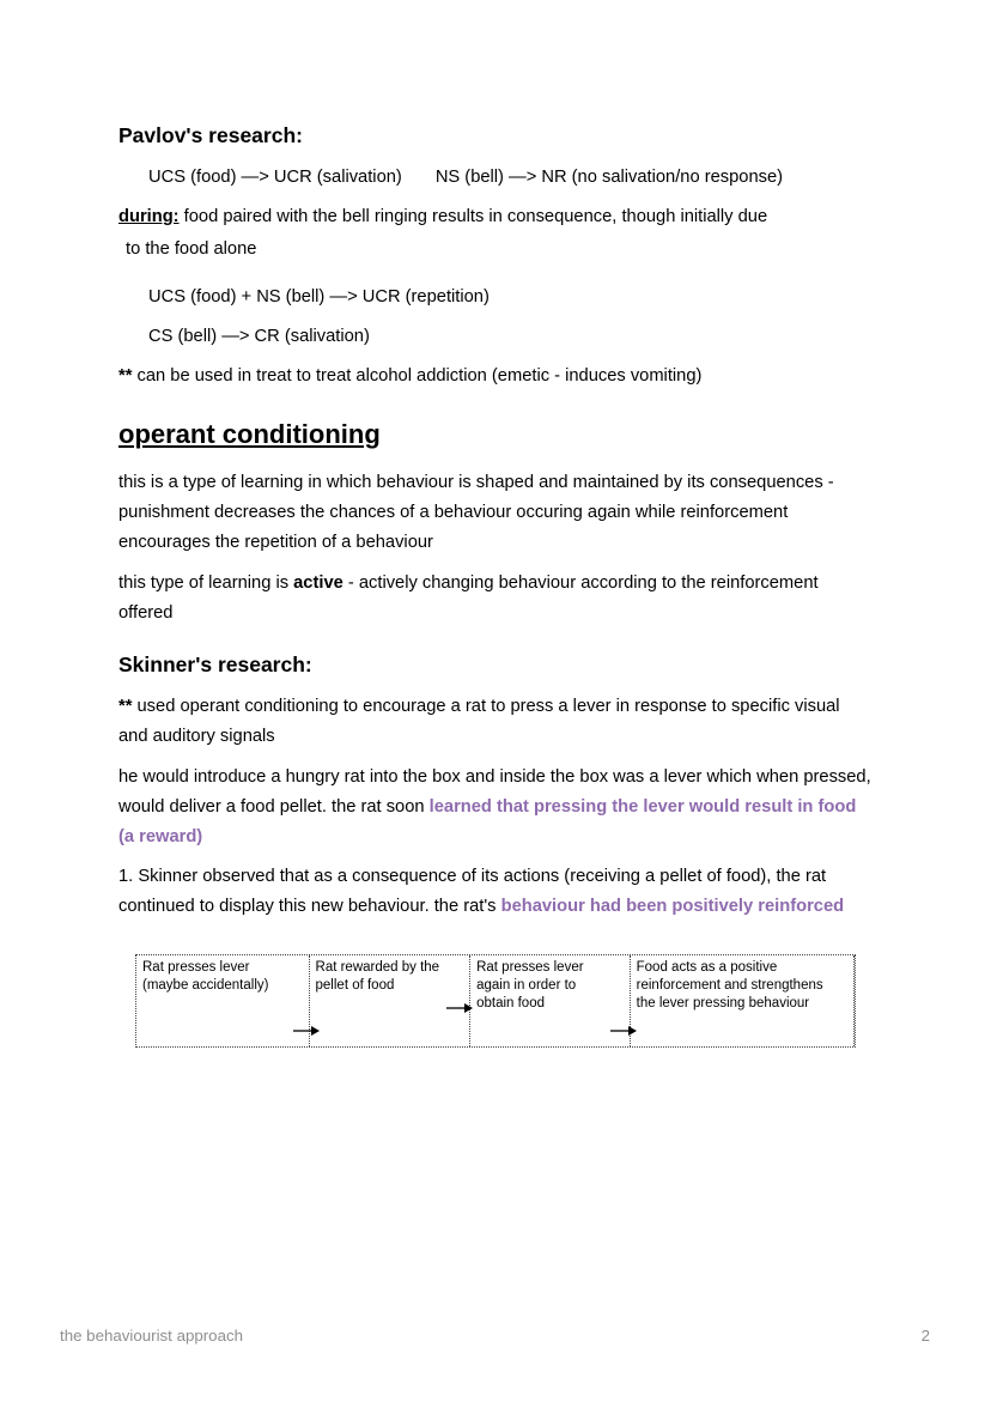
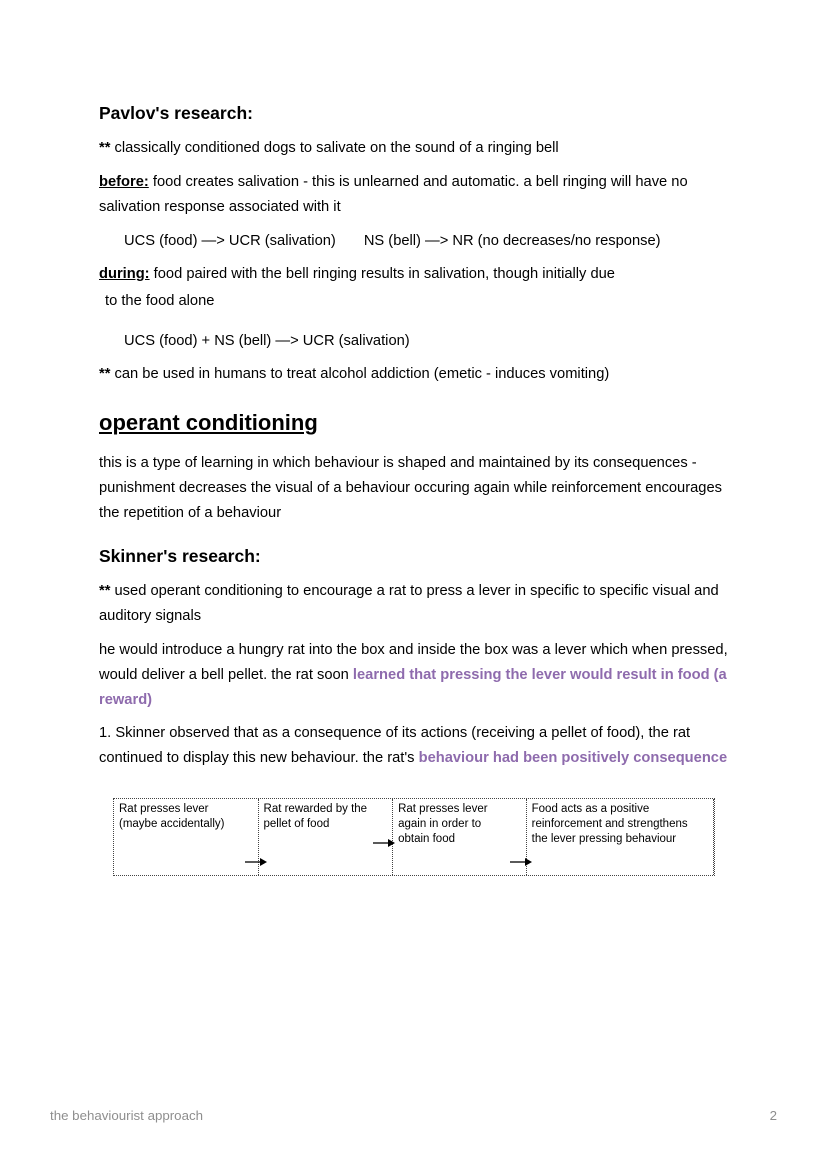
  Pavlov's research:
+ ** classically conditioned dogs to salivate on the sound of a ringing bell
+ before: food creates salivation - this is unlearned and automatic. a bell ringing will have no salivation response associated with it
- UCS (food) —> UCR (salivation) NS (bell) —> NR (no salivation/no response)
+ UCS (food) —> UCR (salivation) NS (bell) —> NR (no decreases/no response)
- during: food paired with the bell ringing results in consequence, though initially due
+ during: food paired with the bell ringing results in salivation, though initially due
  to the food alone
- UCS (food) + NS (bell) —> UCR (repetition)
+ UCS (food) + NS (bell) —> UCR (salivation)
- CS (bell) —> CR (salivation)
- ** can be used in treat to treat alcohol addiction (emetic - induces vomiting)
+ ** can be used in humans to treat alcohol addiction (emetic - induces vomiting)
  operant conditioning
- this is a type of learning in which behaviour is shaped and maintained by its consequences - punishment decreases the chances of a behaviour occuring again while reinforcement encourages the repetition of a behaviour
+ this is a type of learning in which behaviour is shaped and maintained by its consequences - punishment decreases the visual of a behaviour occuring again while reinforcement encourages the repetition of a behaviour
- this type of learning is active - actively changing behaviour according to the reinforcement offered
  Skinner's research:
- ** used operant conditioning to encourage a rat to press a lever in response to specific visual and auditory signals
+ ** used operant conditioning to encourage a rat to press a lever in specific to specific visual and auditory signals
- he would introduce a hungry rat into the box and inside the box was a lever which when pressed, would deliver a food pellet. the rat soon learned that pressing the lever would result in food (a reward)
+ he would introduce a hungry rat into the box and inside the box was a lever which when pressed, would deliver a bell pellet. the rat soon learned that pressing the lever would result in food (a reward)
- 1. Skinner observed that as a consequence of its actions (receiving a pellet of food), the rat continued to display this new behaviour. the rat's behaviour had been positively reinforced
+ 1. Skinner observed that as a consequence of its actions (receiving a pellet of food), the rat continued to display this new behaviour. the rat's behaviour had been positively consequence
  Rat presses lever
  (maybe accidentally)
  Rat rewarded by the
  pellet of food
  Rat presses lever
  again in order to
  obtain food
  Food acts as a positive
  reinforcement and strengthens
  the lever pressing behaviour
  the behaviourist approach
  2
